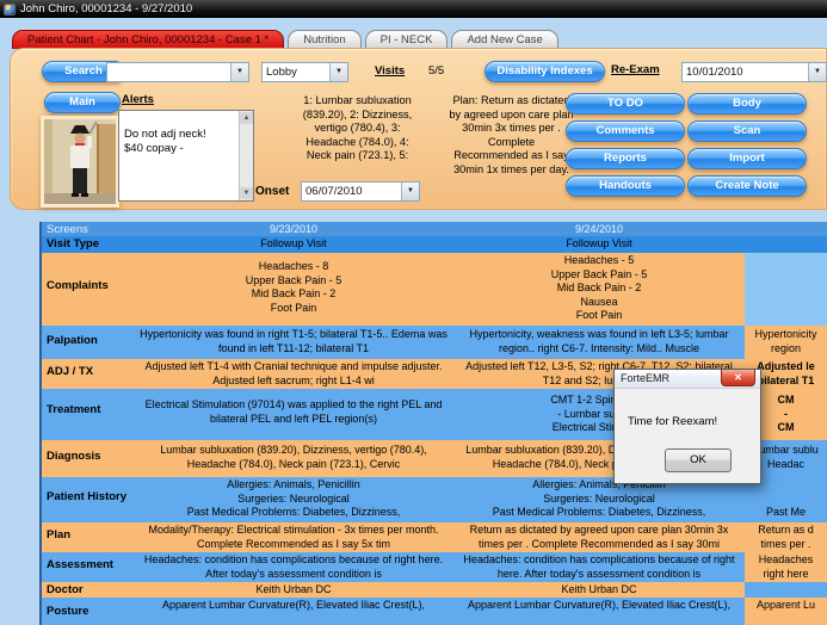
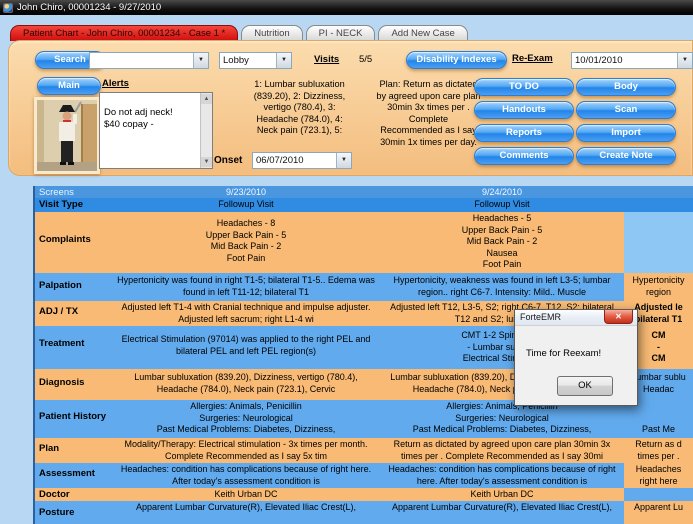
  John Chiro, 00001234 - 9/27/2010
  Patient Chart - John Chiro, 00001234 - Case 1 *
  Nutrition
  PI - NECK
  Add New Case
  Search
  Lobby
  Visits
  5/5
  Disability Indexes
  Re-Exam
  10/01/2010
  Main
  Alerts
  Do not adj neck!
  $40 copay -
  1: Lumbar subluxation
  (839.20), 2: Dizziness,
  vertigo (780.4), 3:
  Headache (784.0), 4:
  Neck pain (723.1), 5:
  Onset
  06/07/2010
  Plan: Return as dictate
  by agreed upon care plan
  30min 3x times per .
  Complete
  Recommended as I sa
  30min 1x times per day.
  TO DO
- Comments
+ Handouts
  Reports
- Handouts
+ Comments
  Body
  Scan
  Import
  Create Note
  Screens
  9/23/2010
  9/24/2010
  Visit Type
  Followup Visit
  Followup Visit
  Complaints
  Headaches - 8
  Upper Back Pain - 5
  Mid Back Pain - 2
  Foot Pain
  Headaches - 5
  Upper Back Pain - 5
  Mid Back Pain - 2
  Nausea
  Foot Pain
  Palpation
  Hypertonicity was found in right T1-5; bilateral T1-5.. Edema was found in left T11-12; bilateral T1
  Hypertonicity, weakness was found in left L3-5; lumbar region.. right C6-7. Intensity: Mild.. Muscle
  Hypertonicity
  region
  ADJ / TX
  Adjusted left T1-4 with Cranial technique and impulse adjuster. Adjusted left sacrum; right L1-4 wi
  Adjusted left T12, L3-5, S2; right C6-7, T12, S2; bilateral T12 and S2; lu
  Adjusted le
  ilateral T1
  Treatment
  Electrical Stimulation (97014) was applied to the right PEL and bilateral PEL and left PEL region(s)
  CM
  -
  CM
  Diagnosis
  Lumbar subluxation (839.20), Dizziness, vertigo (780.4), Headache (784.0), Neck pain (723.1), Cervic
  umbar sublu
  Headac
  Patient History
  Allergies: Animals, Penicillin
  Surgeries: Neurological
  Past Medical Problems: Diabetes, Dizziness,
  Allergies: Animals, Penicillin
  Surgeries: Neurological
  Past Medical Problems: Diabetes, Dizziness,
  Past Me
  Plan
  Modality/Therapy: Electrical stimulation - 3x times per month. Complete Recommended as I say 5x tim
  Return as dictated by agreed upon care plan 30min 3x times per . Complete Recommended as I say 30mi
  Return as d
  times per .
  Assessment
  Headaches: condition has complications because of right here. After today's assessment condition is
  Headaches: condition has complications because of right here. After today's assessment condition is
  Headaches
  right here
  Doctor
  Keith Urban DC
  Keith Urban DC
  Posture
  Apparent Lumbar Curvature(R), Elevated Iliac Crest(L),
  Apparent Lumbar Curvature(R), Elevated Iliac Crest(L),
  Apparent Lu
  ForteEMR
  ✕
  Time for Reexam!
  OK
